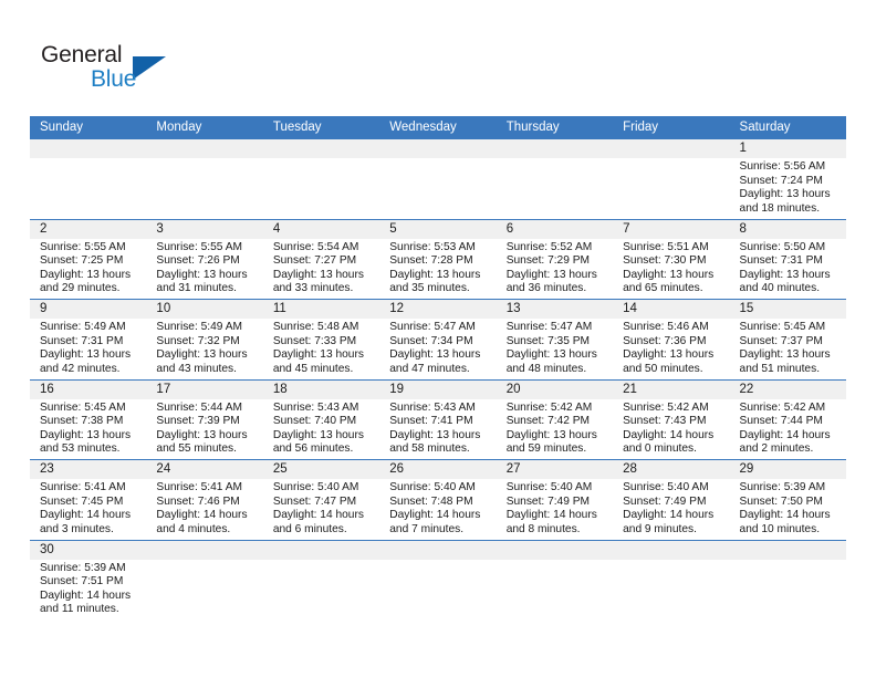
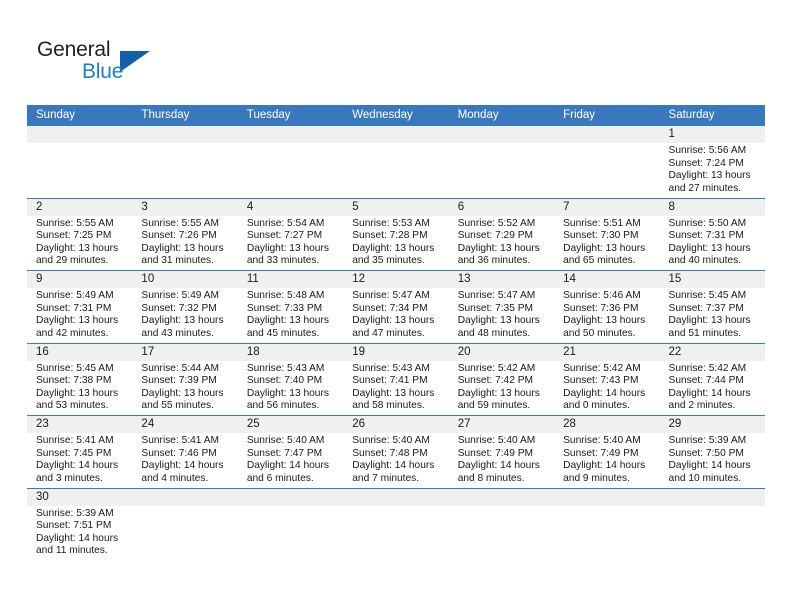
  General
  Blue
  Sunday
- Monday
+ Thursday
  Tuesday
  Wednesday
- Thursday
+ Monday
  Friday
  Saturday
  1
  Sunrise: 5:56 AM
  Sunset: 7:24 PM
  Daylight: 13 hours
- and 18 minutes.
+ and 27 minutes.
  2
  Sunrise: 5:55 AM
  Sunset: 7:25 PM
  Daylight: 13 hours
  and 29 minutes.
  3
  Sunrise: 5:55 AM
  Sunset: 7:26 PM
  Daylight: 13 hours
  and 31 minutes.
  4
  Sunrise: 5:54 AM
  Sunset: 7:27 PM
  Daylight: 13 hours
  and 33 minutes.
  5
  Sunrise: 5:53 AM
  Sunset: 7:28 PM
  Daylight: 13 hours
  and 35 minutes.
  6
  Sunrise: 5:52 AM
  Sunset: 7:29 PM
  Daylight: 13 hours
  and 36 minutes.
  7
  Sunrise: 5:51 AM
  Sunset: 7:30 PM
  Daylight: 13 hours
  and 65 minutes.
  8
  Sunrise: 5:50 AM
  Sunset: 7:31 PM
  Daylight: 13 hours
  and 40 minutes.
  9
  Sunrise: 5:49 AM
  Sunset: 7:31 PM
  Daylight: 13 hours
  and 42 minutes.
  10
  Sunrise: 5:49 AM
  Sunset: 7:32 PM
  Daylight: 13 hours
  and 43 minutes.
  11
  Sunrise: 5:48 AM
  Sunset: 7:33 PM
  Daylight: 13 hours
  and 45 minutes.
  12
  Sunrise: 5:47 AM
  Sunset: 7:34 PM
  Daylight: 13 hours
  and 47 minutes.
  13
  Sunrise: 5:47 AM
  Sunset: 7:35 PM
  Daylight: 13 hours
  and 48 minutes.
  14
  Sunrise: 5:46 AM
  Sunset: 7:36 PM
  Daylight: 13 hours
  and 50 minutes.
  15
  Sunrise: 5:45 AM
  Sunset: 7:37 PM
  Daylight: 13 hours
  and 51 minutes.
  16
  Sunrise: 5:45 AM
  Sunset: 7:38 PM
  Daylight: 13 hours
  and 53 minutes.
  17
  Sunrise: 5:44 AM
  Sunset: 7:39 PM
  Daylight: 13 hours
  and 55 minutes.
  18
  Sunrise: 5:43 AM
  Sunset: 7:40 PM
  Daylight: 13 hours
  and 56 minutes.
  19
  Sunrise: 5:43 AM
  Sunset: 7:41 PM
  Daylight: 13 hours
  and 58 minutes.
  20
  Sunrise: 5:42 AM
  Sunset: 7:42 PM
  Daylight: 13 hours
  and 59 minutes.
  21
  Sunrise: 5:42 AM
  Sunset: 7:43 PM
  Daylight: 14 hours
  and 0 minutes.
  22
  Sunrise: 5:42 AM
  Sunset: 7:44 PM
  Daylight: 14 hours
  and 2 minutes.
  23
  Sunrise: 5:41 AM
  Sunset: 7:45 PM
  Daylight: 14 hours
  and 3 minutes.
  24
  Sunrise: 5:41 AM
  Sunset: 7:46 PM
  Daylight: 14 hours
  and 4 minutes.
  25
  Sunrise: 5:40 AM
  Sunset: 7:47 PM
  Daylight: 14 hours
  and 6 minutes.
  26
  Sunrise: 5:40 AM
  Sunset: 7:48 PM
  Daylight: 14 hours
  and 7 minutes.
  27
  Sunrise: 5:40 AM
  Sunset: 7:49 PM
  Daylight: 14 hours
  and 8 minutes.
  28
  Sunrise: 5:40 AM
  Sunset: 7:49 PM
  Daylight: 14 hours
  and 9 minutes.
  29
  Sunrise: 5:39 AM
  Sunset: 7:50 PM
  Daylight: 14 hours
  and 10 minutes.
  30
  Sunrise: 5:39 AM
  Sunset: 7:51 PM
  Daylight: 14 hours
  and 11 minutes.
